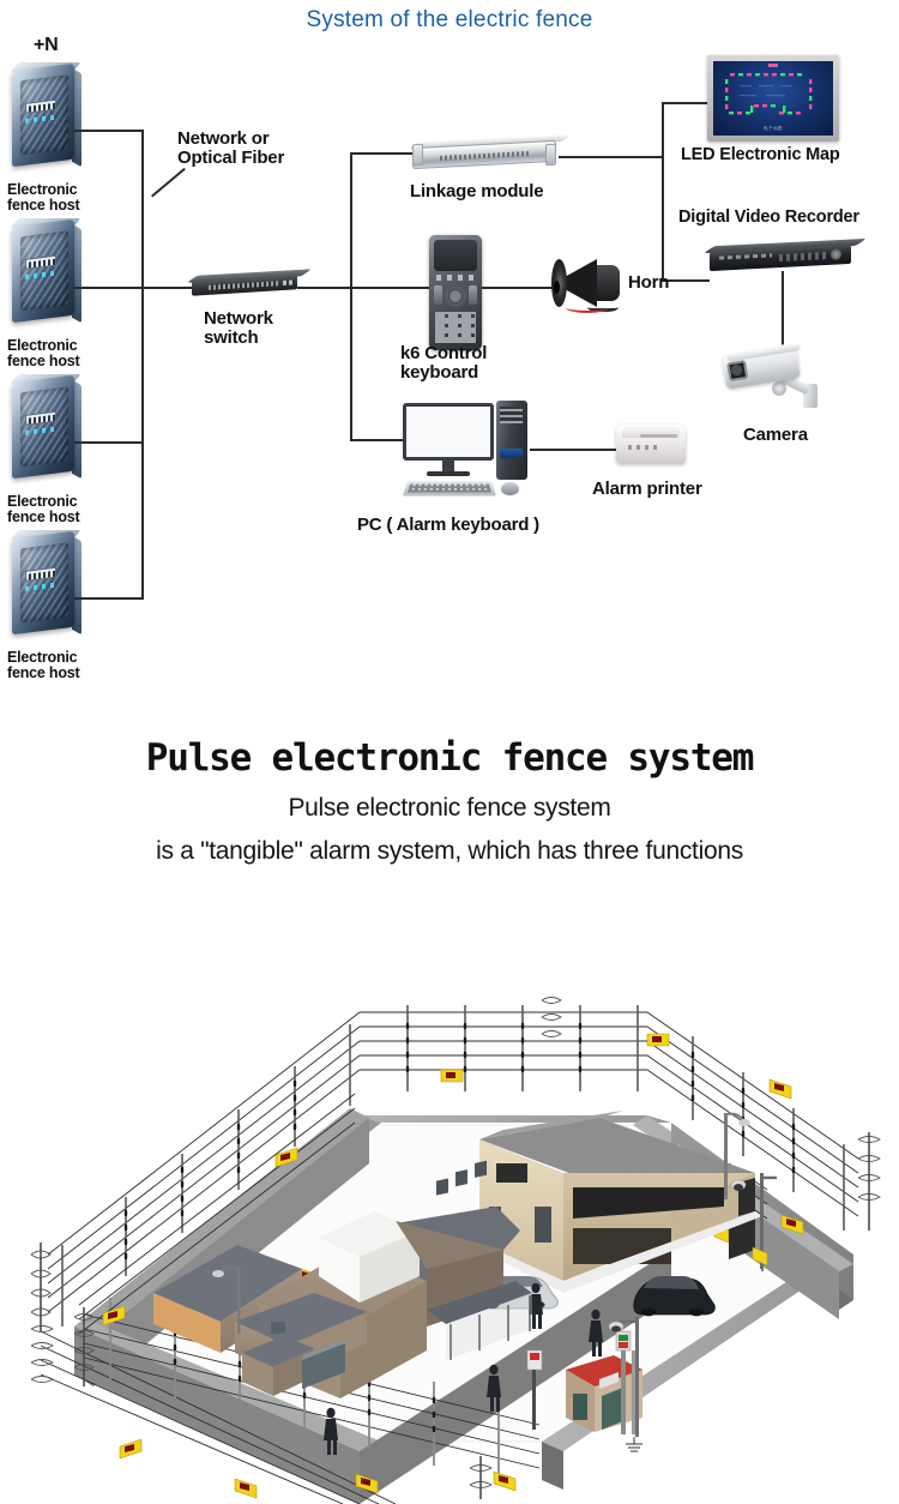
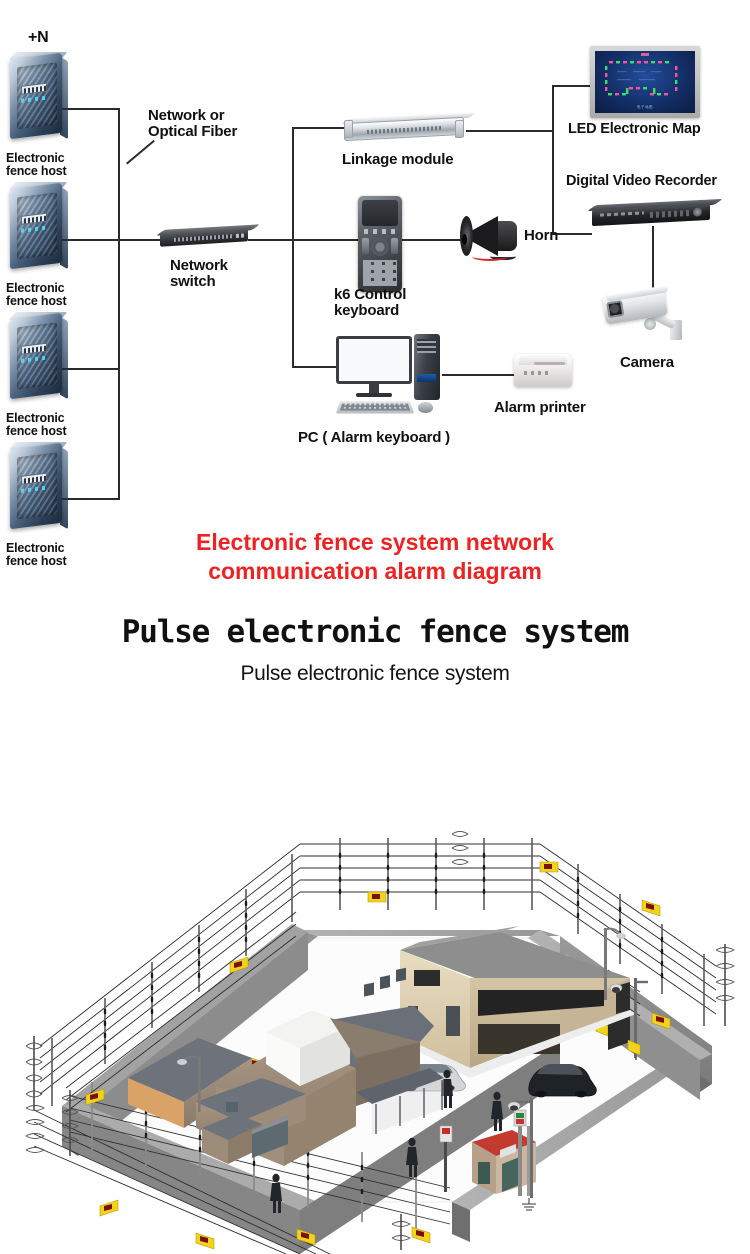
- System of the electric fence
  +N
  Electronic
  fence host
  Electronic
  fence host
  Electronic
  fence host
  Electronic
  fence host
  Network or
  Optical Fiber
  Network
  switch
  Linkage module
  LED Electronic Map
  Digital Video Recorder
  Camera
  k6 Control
  keyboard
  Horn
  PC ( Alarm keyboard )
  Alarm printer
+ Electronic fence system network
+ communication alarm diagram
  Pulse electronic fence system
  Pulse electronic fence system
- is a "tangible" alarm system, which has three functions
